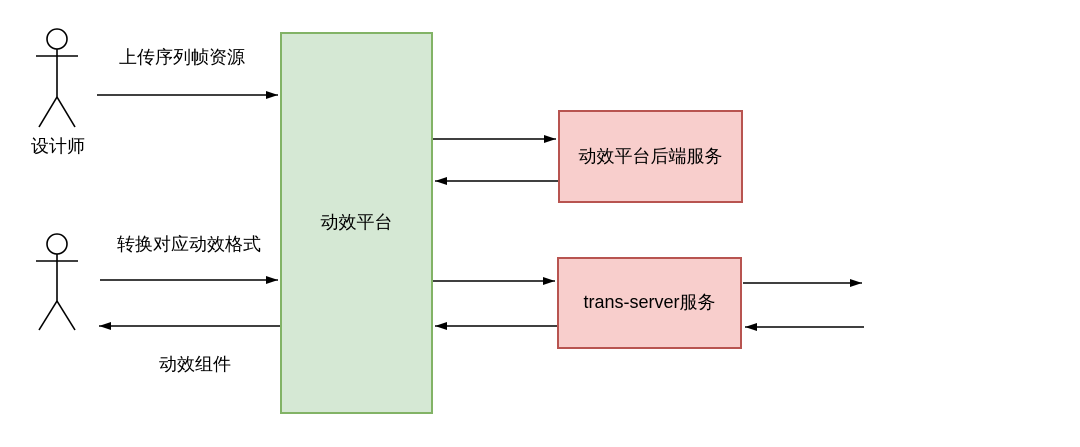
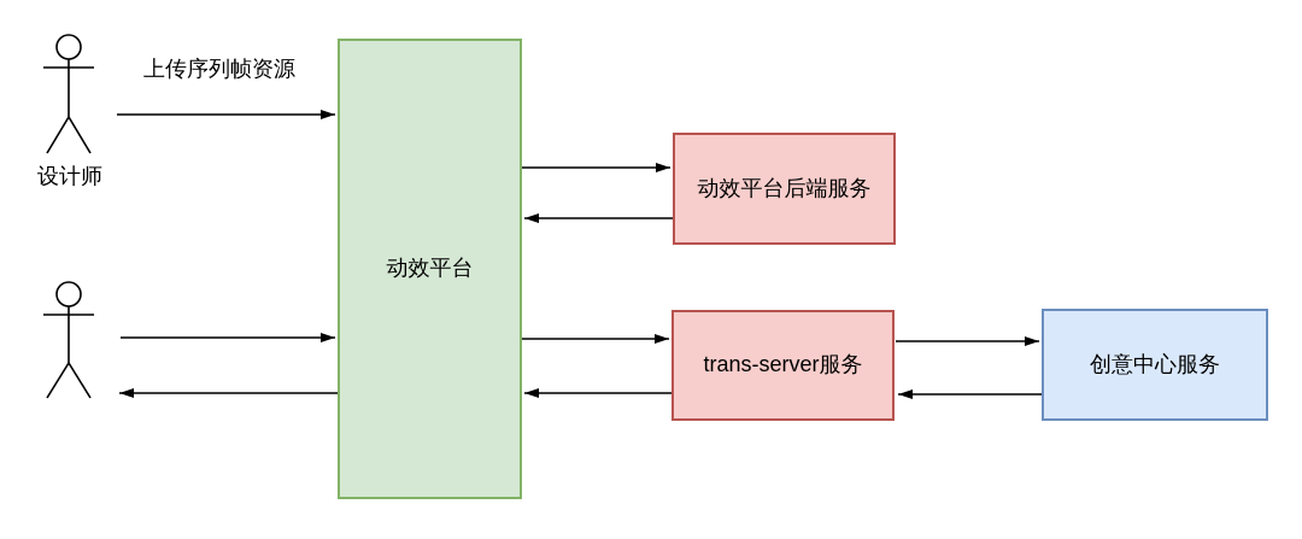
  设计师
  上传序列帧资源
- 转换对应动效格式
- 动效组件
  动效平台
  动效平台后端服务
  trans-server服务
+ 创意中心服务
